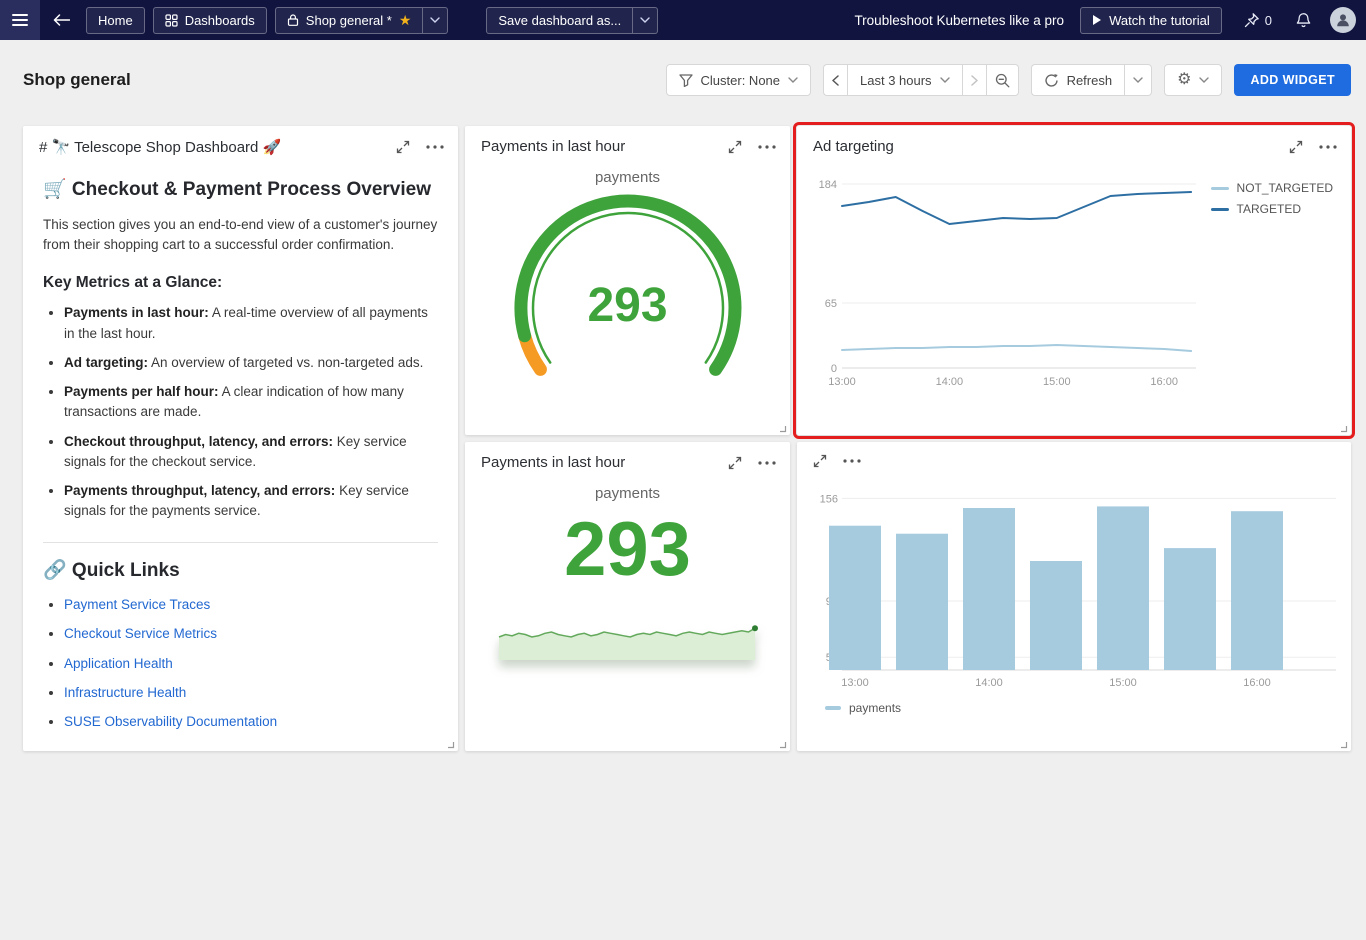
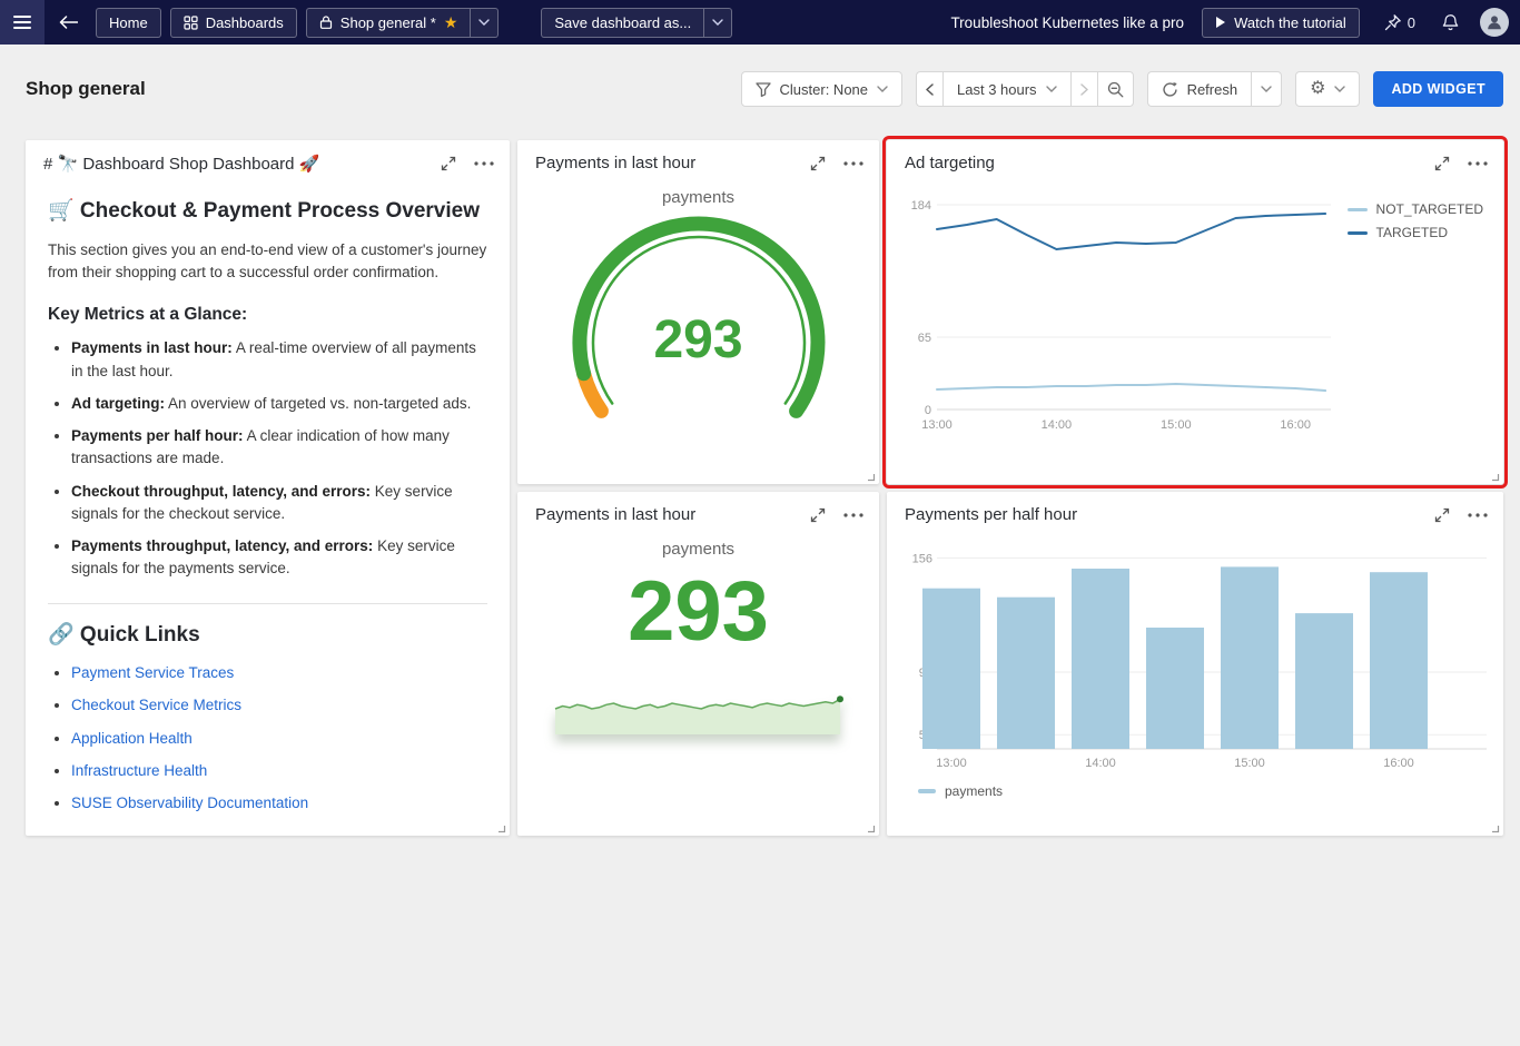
  Home
  Dashboards
  Shop general *
  ★
  Save dashboard as...
  Troubleshoot Kubernetes like a pro
  Watch the tutorial
  0
  Shop general
  Cluster: None
  Last 3 hours
  Refresh
  ⚙
  ADD WIDGET
- # 🔭 Telescope Shop Dashboard 🚀
+ # 🔭 Dashboard Shop Dashboard 🚀
  🛒 Checkout & Payment Process Overview
  This section gives you an end-to-end view of a customer's journey from their shopping cart to a successful order confirmation.
  Key Metrics at a Glance:
  Payments in last hour: A real-time overview of all payments in the last hour.
  Ad targeting: An overview of targeted vs. non-targeted ads.
  Payments per half hour: A clear indication of how many transactions are made.
  Checkout throughput, latency, and errors: Key service signals for the checkout service.
  Payments throughput, latency, and errors: Key service signals for the payments service.
  🔗 Quick Links
  Payment Service Traces
  Checkout Service Metrics
  Application Health
  Infrastructure Health
  SUSE Observability Documentation
  Payments in last hour
  payments
  293
  Ad targeting
  0
  65
  184
  13:00
  14:00
  15:00
  16:00
  NOT_TARGETED
  TARGETED
  Payments in last hour
  payments
  293
+ Payments per half hour
  156
  13:00
  14:00
  15:00
  16:00
  payments
